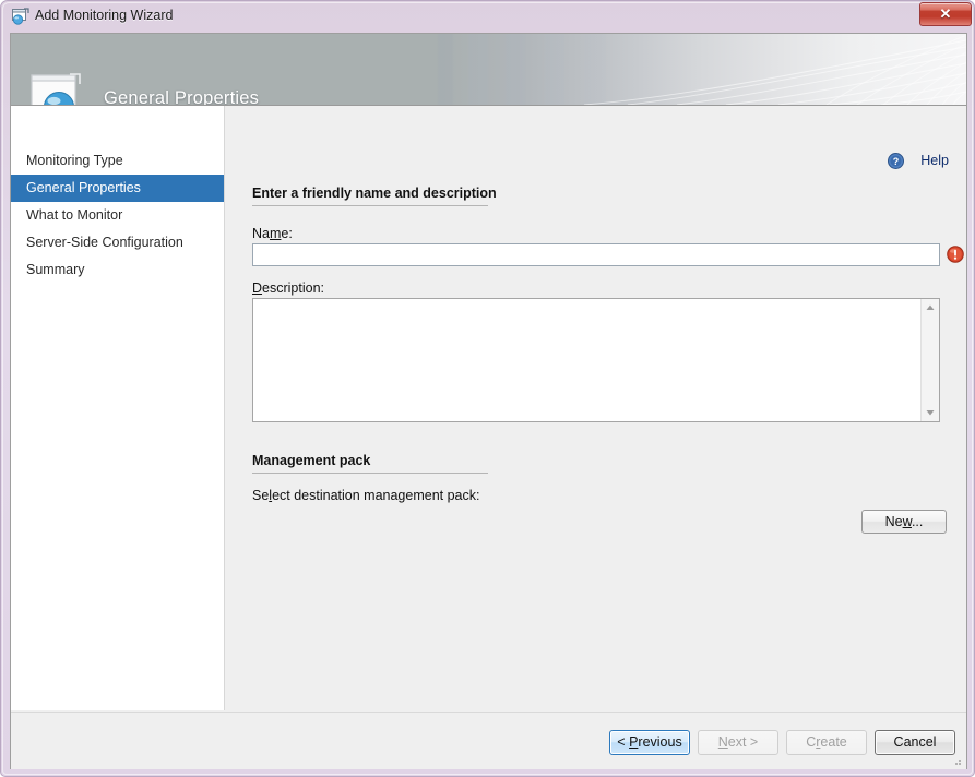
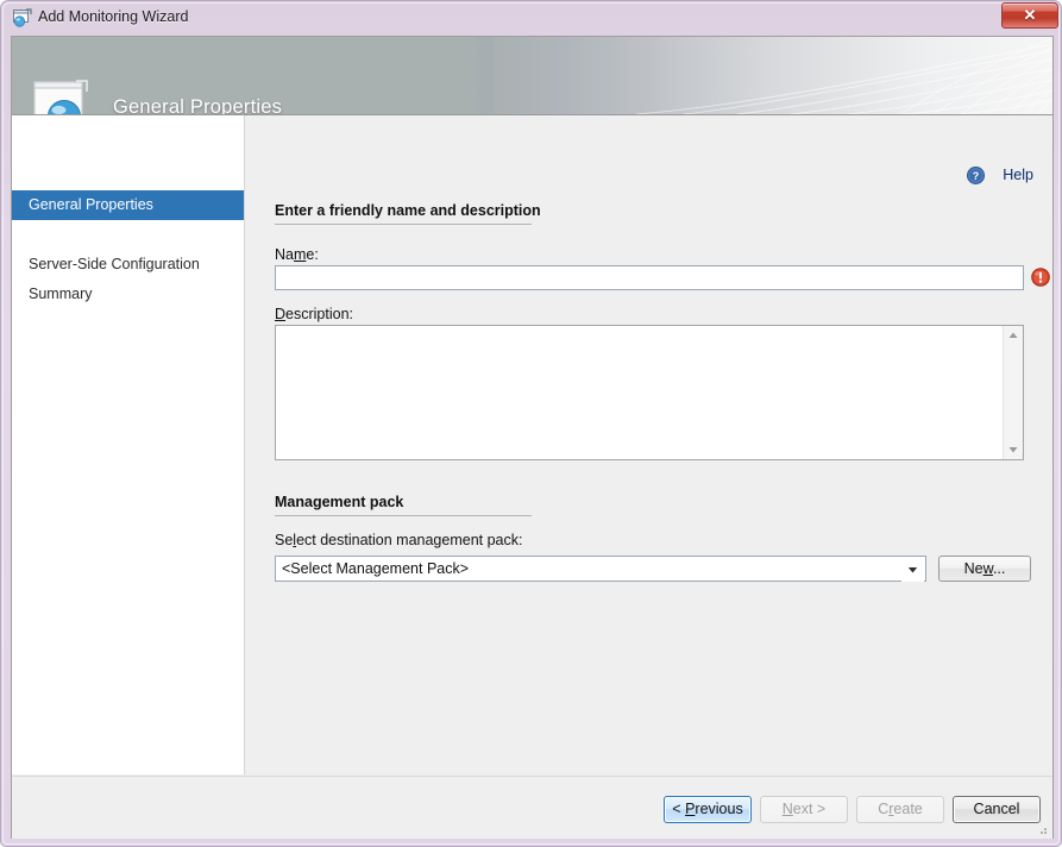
  Add Monitoring Wizard
  ✕
  General Properties
- Monitoring Type
  General Properties
- What to Monitor
  Server-Side Configuration
  Summary
  ?
  Help
  Enter a friendly name and description
  Name:
  Description:
  Management pack
  Select destination management pack:
+ <Select Management Pack>
  New...
  < Previous
  Next >
  Create
  Cancel
